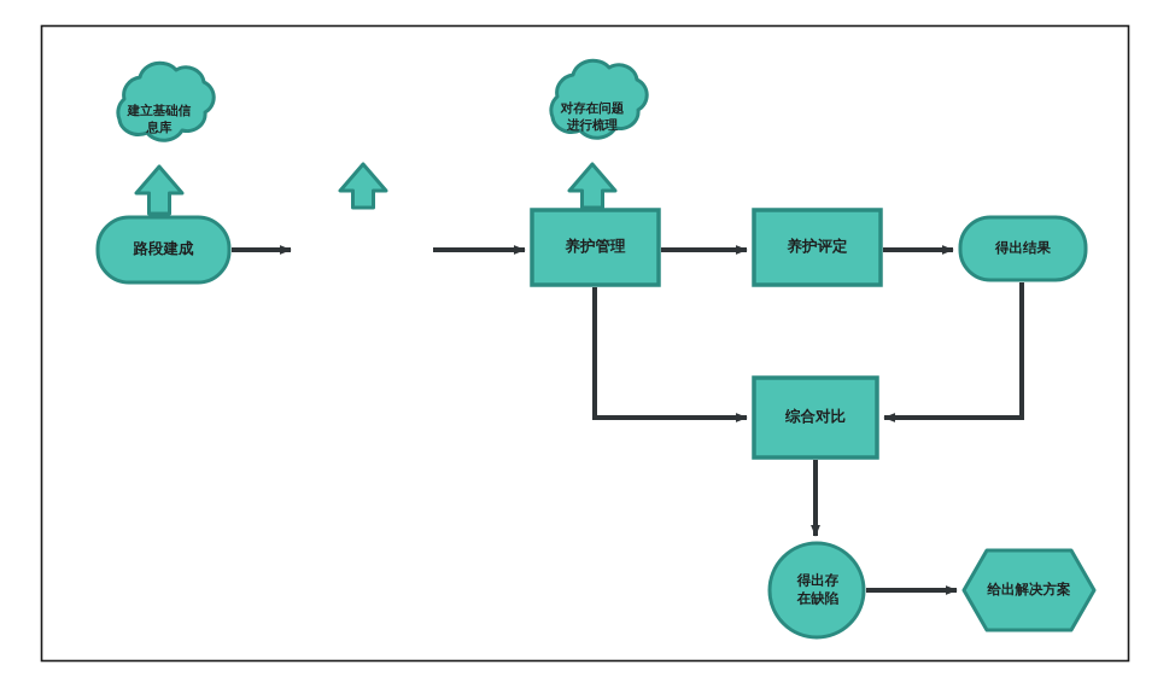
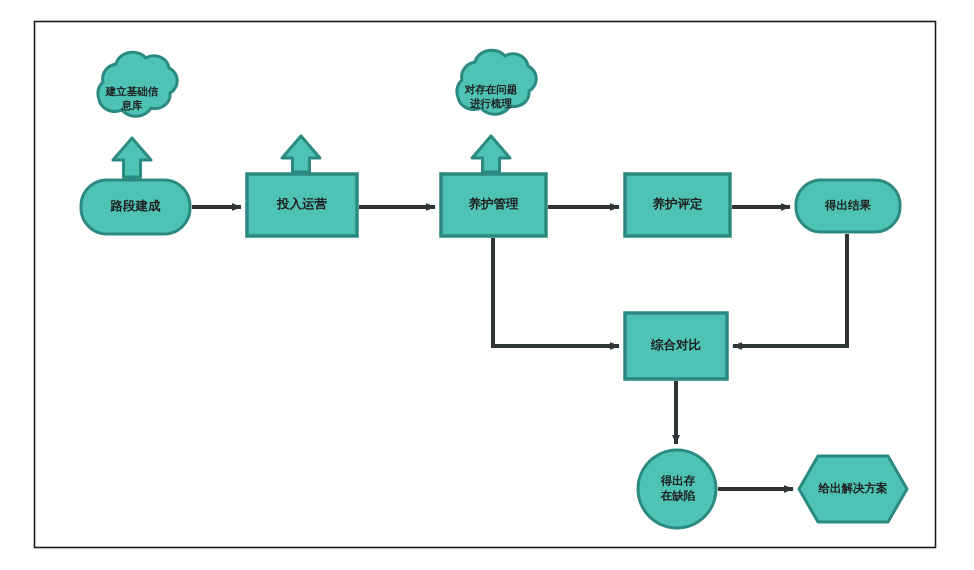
  建立基础信息库
  对存在问题进行梳理
  路段建成
+ 投入运营
  养护管理
  养护评定
  得出结果
  综合对比
  得出存在缺陷
  给出解决方案
